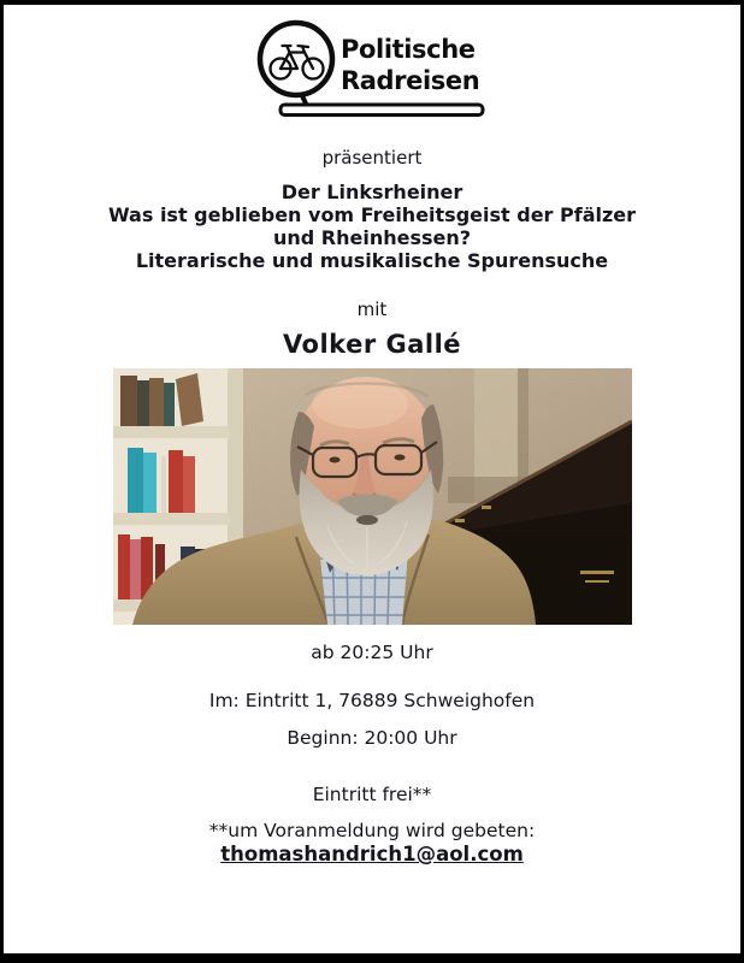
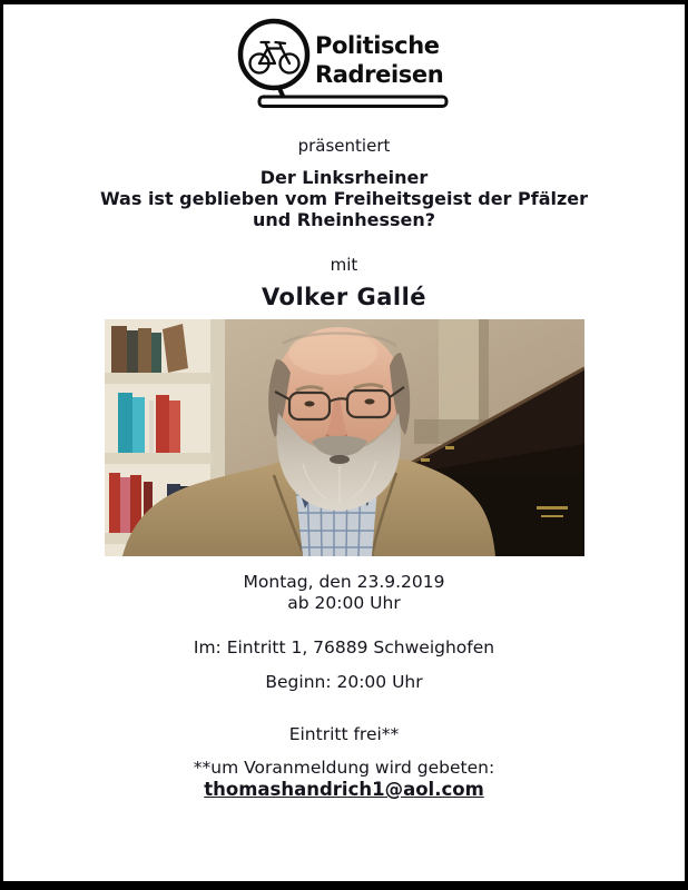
  Politische
  Radreisen
  präsentiert
  Der Linksrheiner
  Was ist geblieben vom Freiheitsgeist der Pfälzer
  und Rheinhessen?
- Literarische und musikalische Spurensuche
  mit
  Volker Gallé
+ Montag, den 23.9.2019
- ab 20:25 Uhr
+ ab 20:00 Uhr
  Im: Eintritt 1, 76889 Schweighofen
  Beginn: 20:00 Uhr
  Eintritt frei**
  **um Voranmeldung wird gebeten:
  thomashandrich1@aol.com
